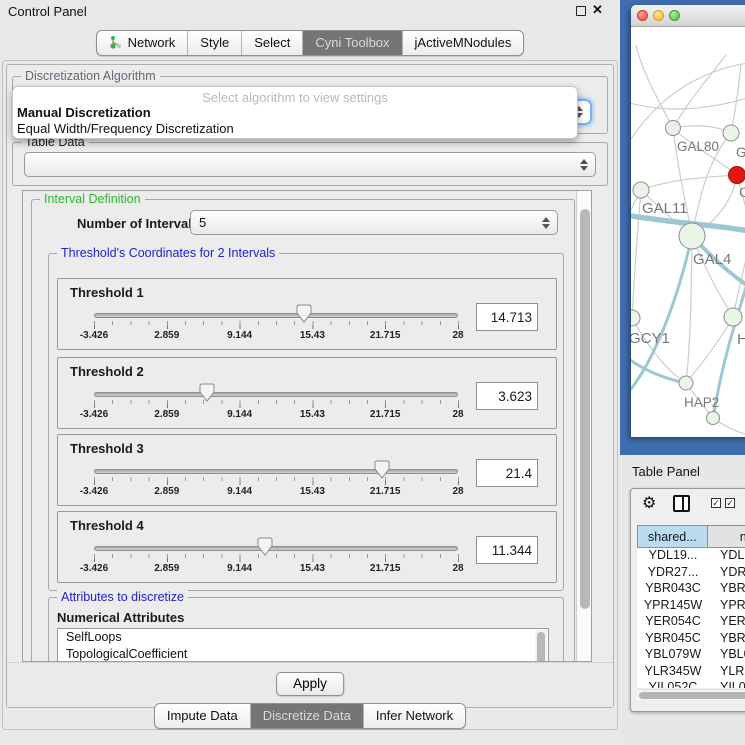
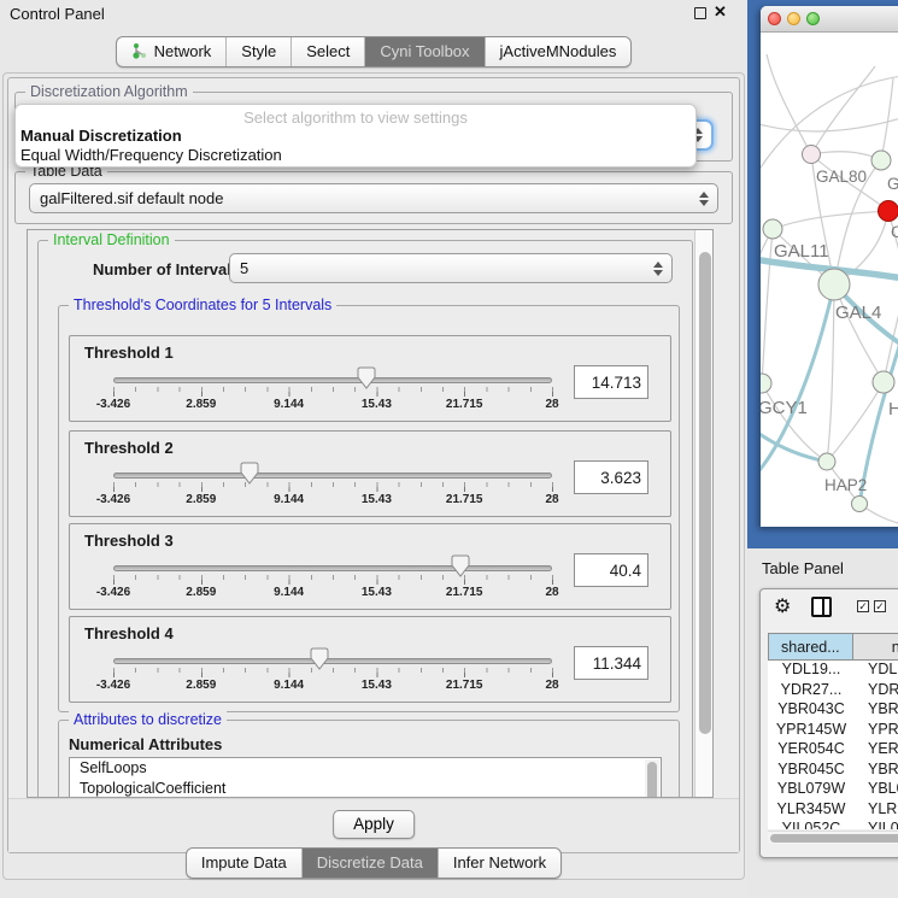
  Control Panel
  ✕
  Network
  Style
  Select
  Cyni Toolbox
  jActiveMNodules
  Discretization Algorithm
  Select algorithm to view settings
  Manual Discretization
  Equal Width/Frequency Discretization
  Table Data
+ galFiltered.sif default node
  Interval Definition
  Number of Interva
  5
- Threshold's Coordinates for 2 Intervals
+ Threshold's Coordinates for 5 Intervals
  Threshold 1
  -3.426
  2.859
  9.144
  15.43
  21.715
  28
  14.713
  Threshold 2
  -3.426
  2.859
  9.144
  15.43
  21.715
  28
  3.623
  Threshold 3
  -3.426
  2.859
  9.144
  15.43
  21.715
  28
- 21.4
+ 40.4
  Threshold 4
  -3.426
  2.859
  9.144
  15.43
  21.715
  28
  11.344
  Attributes to discretize
  Numerical Attributes
  SelfLoops
  TopologicalCoefficient
  Apply
  Impute Data
  Discretize Data
  Infer Network
  GAL80
  GAL11
  GAL4
  GCY1
  H
  HAP2
  C
  Table Panel
  ⚙
  ✓
  ✓
  shared...
  YDL19...
  YDL
  YDR27...
  YDR
  YBR043C
  YBR
  YPR145W
  YPR
  YER054C
  YER
  YBR045C
  YBR
  YBL079W
  YBL
  YLR345W
  YLR
  YIL052C
  YIL0
